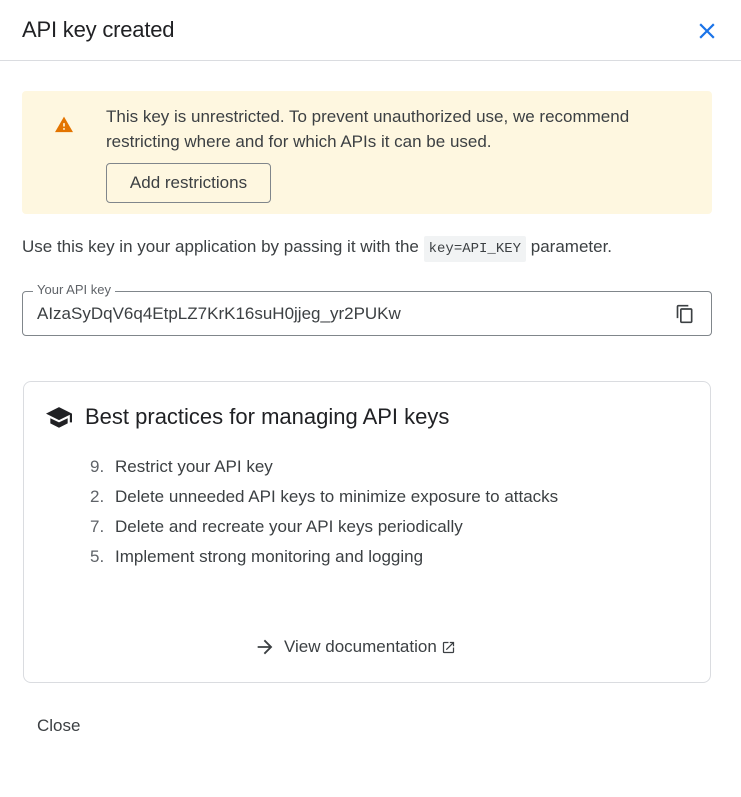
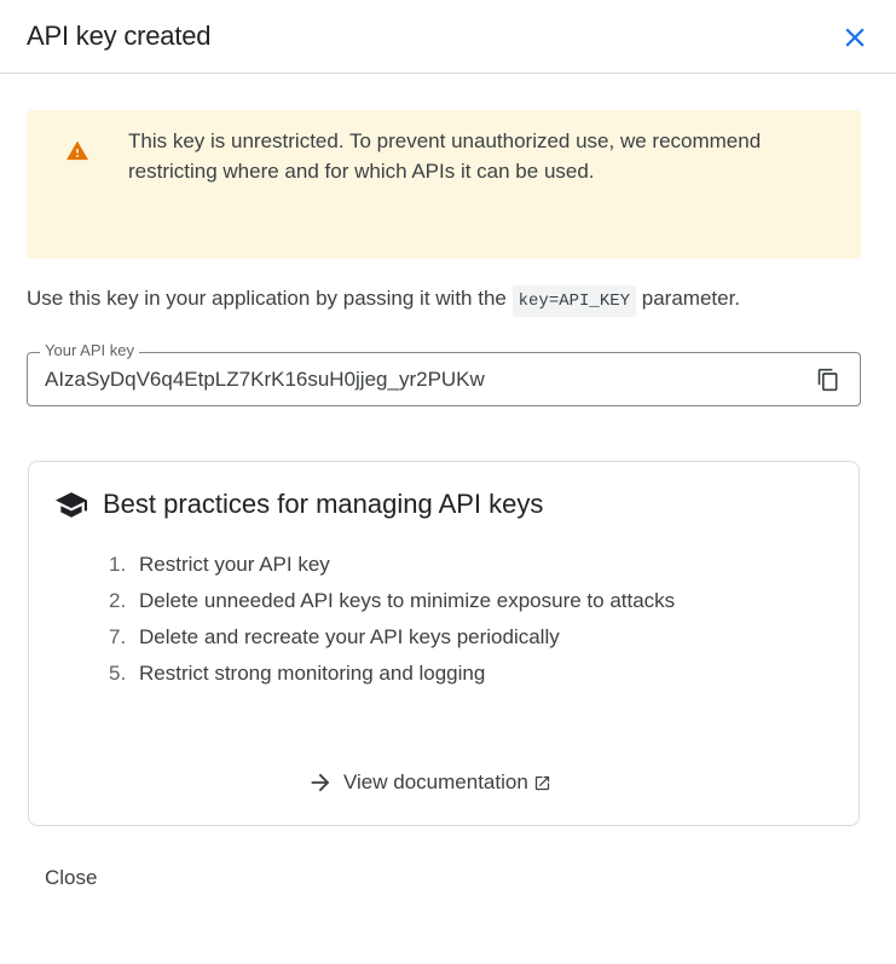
  API key created
  This key is unrestricted. To prevent unauthorized use, we recommend restricting where and for which APIs it can be used.
- Add restrictions
  Use this key in your application by passing it with the key=API_KEY parameter.
  Your API key
  AIzaSyDqV6q4EtpLZ7KrK16suH0jjeg_yr2PUKw
  Best practices for managing API keys
- 9. Restrict your API key
+ 1. Restrict your API key
  2. Delete unneeded API keys to minimize exposure to attacks
  7. Delete and recreate your API keys periodically
- 5. Implement strong monitoring and logging
+ 5. Restrict strong monitoring and logging
  View documentation
  Close
